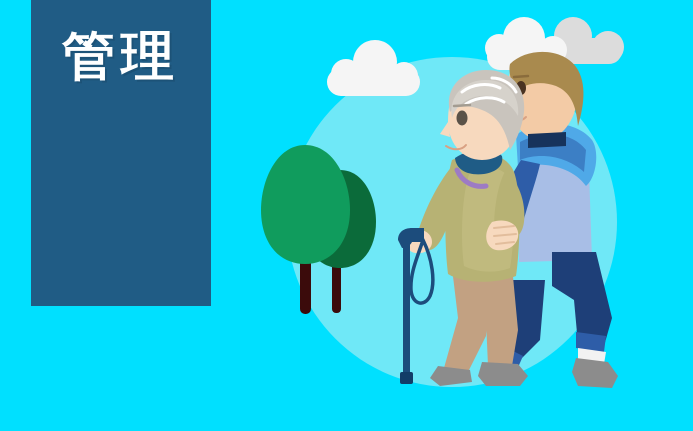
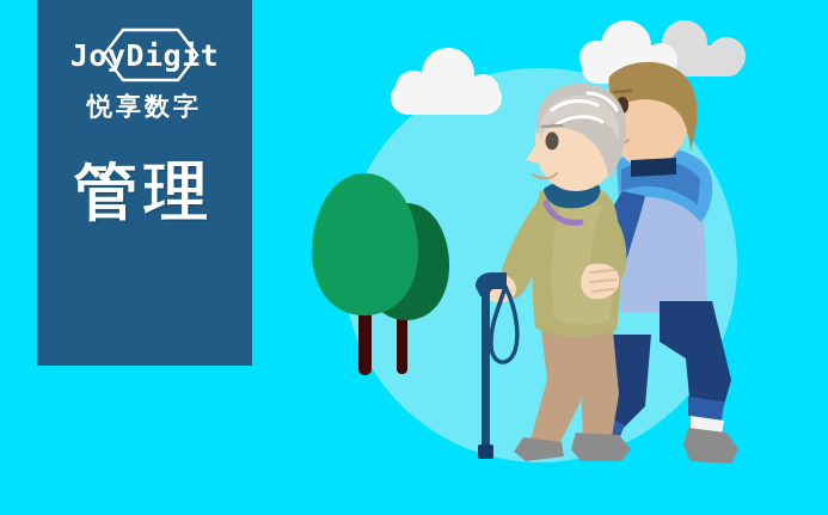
+ JoyDigit
+ 悦享数字
  管理
